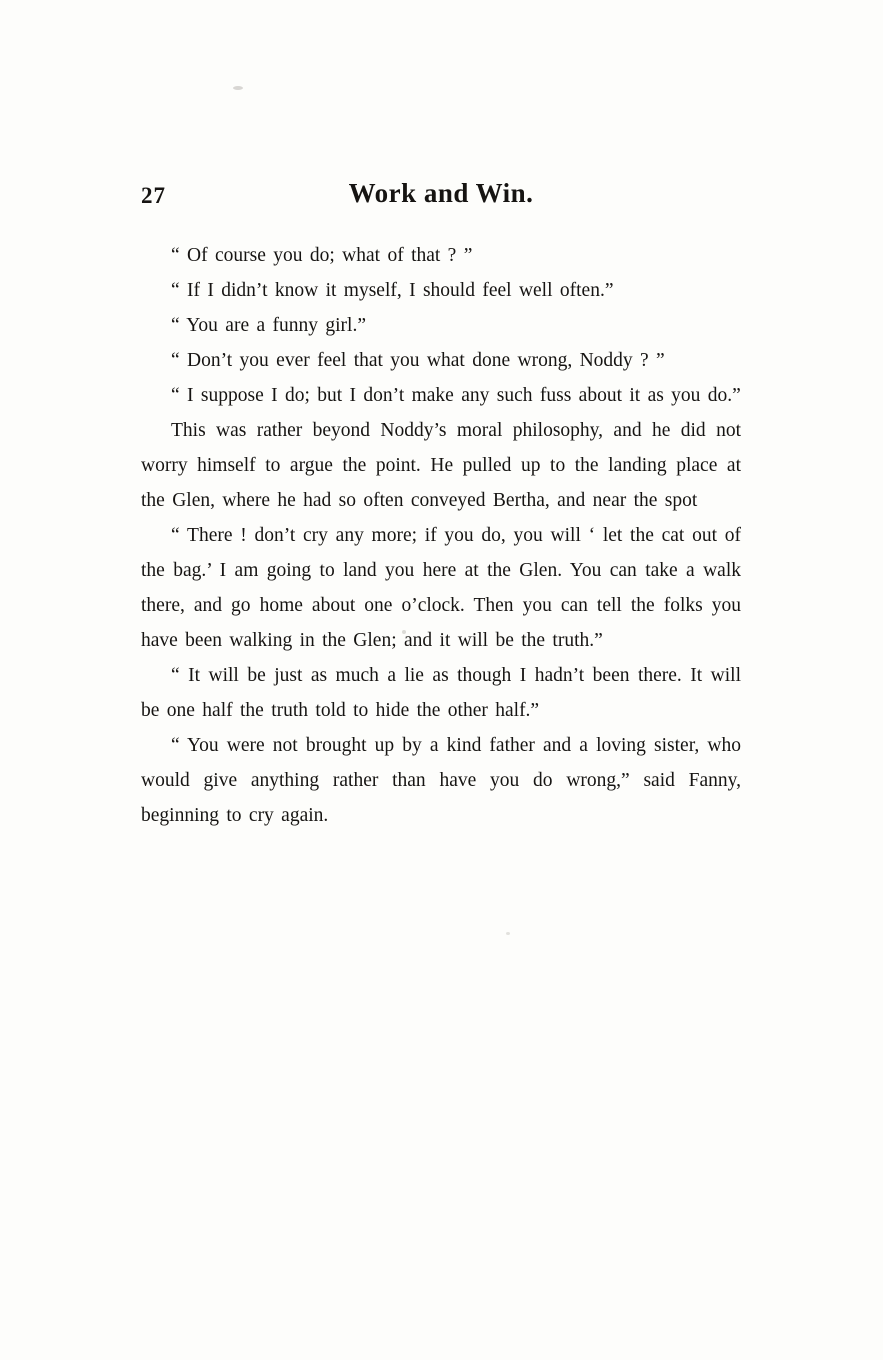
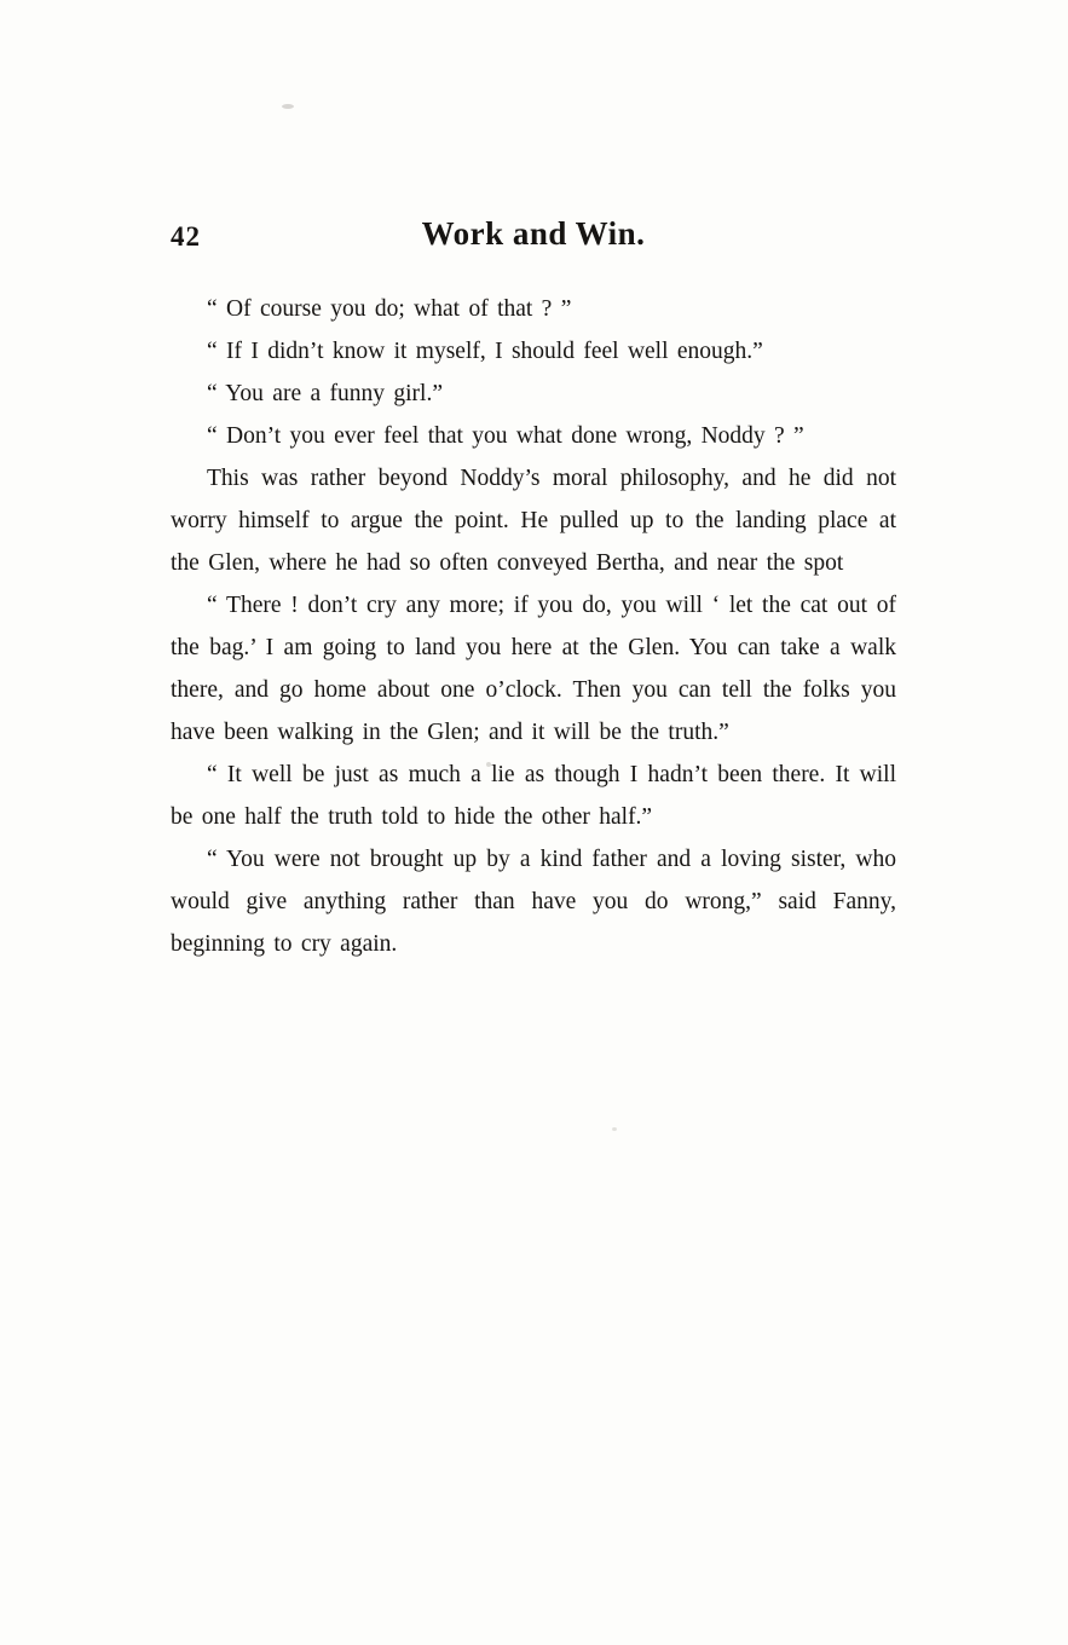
- 27
+ 42
  Work and Win.
  “ Of course you do; what of that ? ”
- “ If I didn’t know it myself, I should feel well often.”
+ “ If I didn’t know it myself, I should feel well enough.”
  “ You are a funny girl.”
  “ Don’t you ever feel that you what done wrong, Noddy ? ”
- “ I suppose I do; but I don’t make any such fuss about it as you do.”
  This was rather beyond Noddy’s moral philosophy, and he did not worry himself to argue the point. He pulled up to the landing place at the Glen, where he had so often conveyed Bertha, and near the spot
  “ There ! don’t cry any more; if you do, you will ‘ let the cat out of the bag.’ I am going to land you here at the Glen. You can take a walk there, and go home about one o’clock. Then you can tell the folks you have been walking in the Glen; and it will be the truth.”
- “ It will be just as much a lie as though I hadn’t been there. It will be one half the truth told to hide the other half.”
+ “ It well be just as much a lie as though I hadn’t been there. It will be one half the truth told to hide the other half.”
  “ You were not brought up by a kind father and a loving sister, who would give anything rather than have you do wrong,” said Fanny, beginning to cry again.
